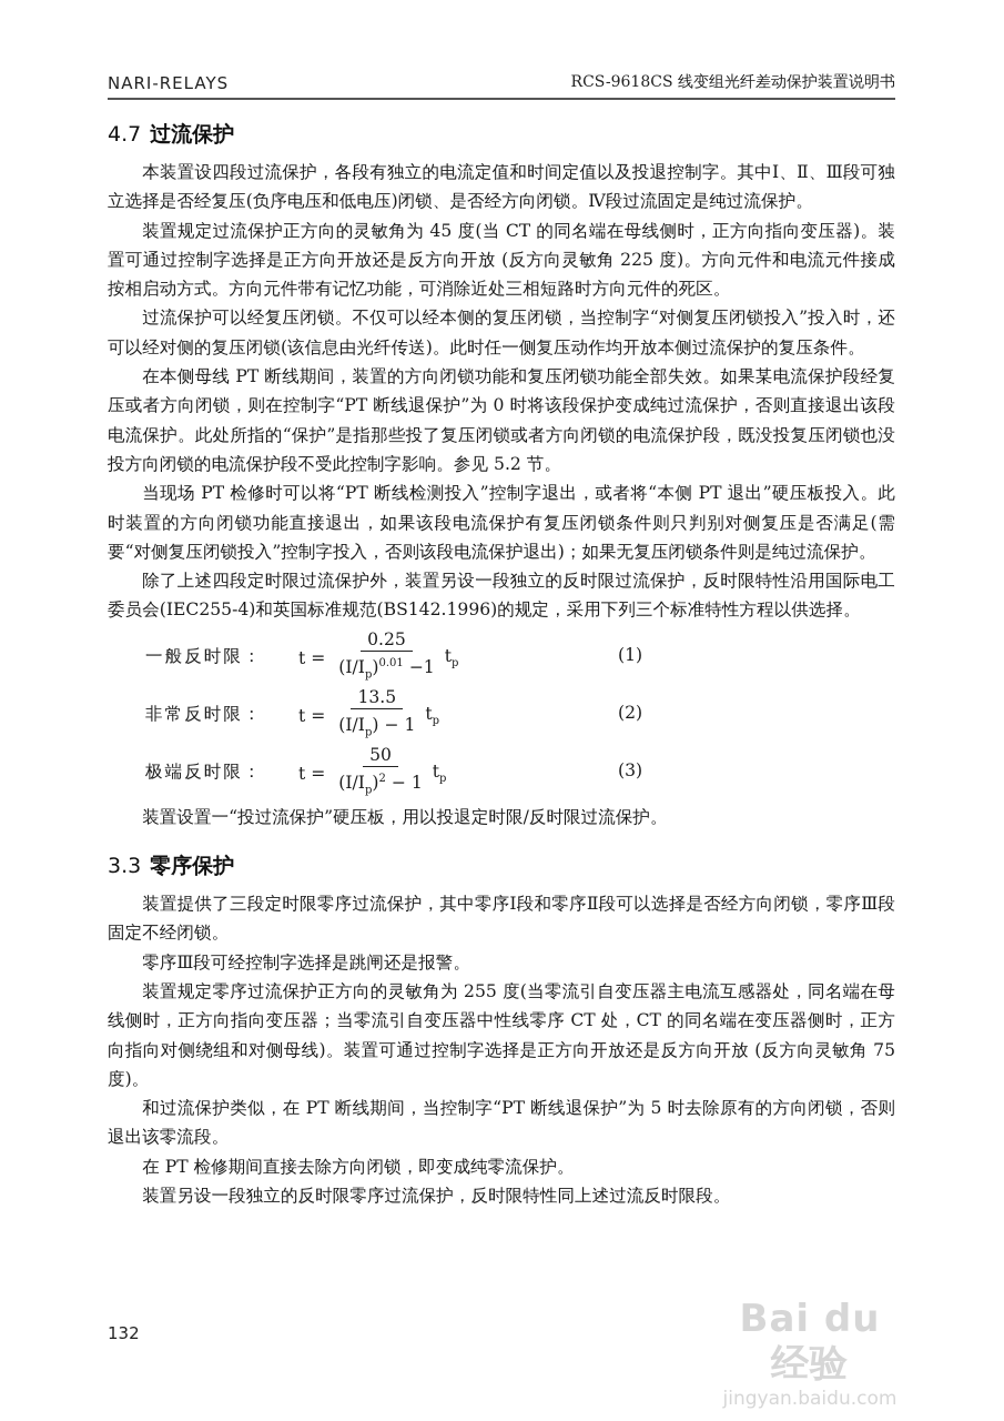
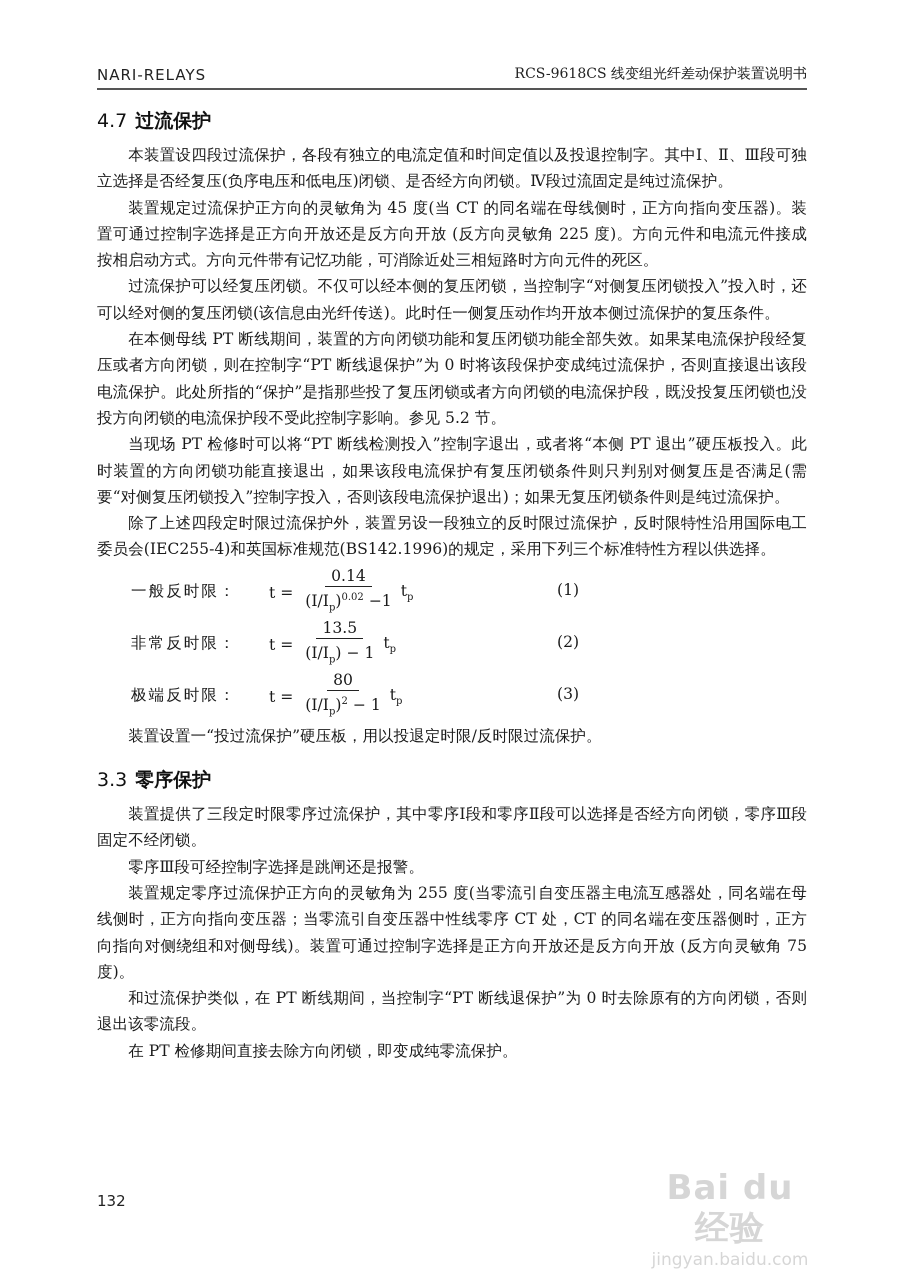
  NARI-RELAYS
  RCS-9618CS 线变组光纤差动保护装置说明书
  4.7 过流保护
  本装置设四段过流保护，各段有独立的电流定值和时间定值以及投退控制字。其中Ⅰ、Ⅱ、Ⅲ段可独立选择是否经复压(负序电压和低电压)闭锁、是否经方向闭锁。Ⅳ段过流固定是纯过流保护。
  装置规定过流保护正方向的灵敏角为 45 度(当 CT 的同名端在母线侧时，正方向指向变压器)。装置可通过控制字选择是正方向开放还是反方向开放 (反方向灵敏角 225 度)。方向元件和电流元件接成按相启动方式。方向元件带有记忆功能，可消除近处三相短路时方向元件的死区。
  过流保护可以经复压闭锁。不仅可以经本侧的复压闭锁，当控制字“对侧复压闭锁投入”投入时，还可以经对侧的复压闭锁(该信息由光纤传送)。此时任一侧复压动作均开放本侧过流保护的复压条件。
  在本侧母线 PT 断线期间，装置的方向闭锁功能和复压闭锁功能全部失效。如果某电流保护段经复压或者方向闭锁，则在控制字“PT 断线退保护”为 0 时将该段保护变成纯过流保护，否则直接退出该段电流保护。此处所指的“保护”是指那些投了复压闭锁或者方向闭锁的电流保护段，既没投复压闭锁也没投方向闭锁的电流保护段不受此控制字影响。参见 5.2 节。
  当现场 PT 检修时可以将“PT 断线检测投入”控制字退出，或者将“本侧 PT 退出”硬压板投入。此时装置的方向闭锁功能直接退出，如果该段电流保护有复压闭锁条件则只判别对侧复压是否满足(需要“对侧复压闭锁投入”控制字投入，否则该段电流保护退出)；如果无复压闭锁条件则是纯过流保护。
  除了上述四段定时限过流保护外，装置另设一段独立的反时限过流保护，反时限特性沿用国际电工委员会(IEC255-4)和英国标准规范(BS142.1996)的规定，采用下列三个标准特性方程以供选择。
  一般反时限：
  t =
- 0.25
+ 0.14
- (I/Ip)0.01 −1
+ (I/Ip)0.02 −1
  tp
  (1)
  非常反时限：
  t =
  13.5
  (I/Ip) − 1
  tp
  (2)
  极端反时限：
  t =
- 50
+ 80
  (I/Ip)2 − 1
  tp
  (3)
  装置设置一“投过流保护”硬压板，用以投退定时限/反时限过流保护。
  3.3 零序保护
  装置提供了三段定时限零序过流保护，其中零序Ⅰ段和零序Ⅱ段可以选择是否经方向闭锁，零序Ⅲ段固定不经闭锁。
  零序Ⅲ段可经控制字选择是跳闸还是报警。
  装置规定零序过流保护正方向的灵敏角为 255 度(当零流引自变压器主电流互感器处，同名端在母线侧时，正方向指向变压器；当零流引自变压器中性线零序 CT 处，CT 的同名端在变压器侧时，正方向指向对侧绕组和对侧母线)。装置可通过控制字选择是正方向开放还是反方向开放 (反方向灵敏角 75 度)。
- 和过流保护类似，在 PT 断线期间，当控制字“PT 断线退保护”为 5 时去除原有的方向闭锁，否则退出该零流段。
+ 和过流保护类似，在 PT 断线期间，当控制字“PT 断线退保护”为 0 时去除原有的方向闭锁，否则退出该零流段。
  在 PT 检修期间直接去除方向闭锁，即变成纯零流保护。
- 装置另设一段独立的反时限零序过流保护，反时限特性同上述过流反时限段。
  132
  Bai du 经验
  jingyan.baidu.com
